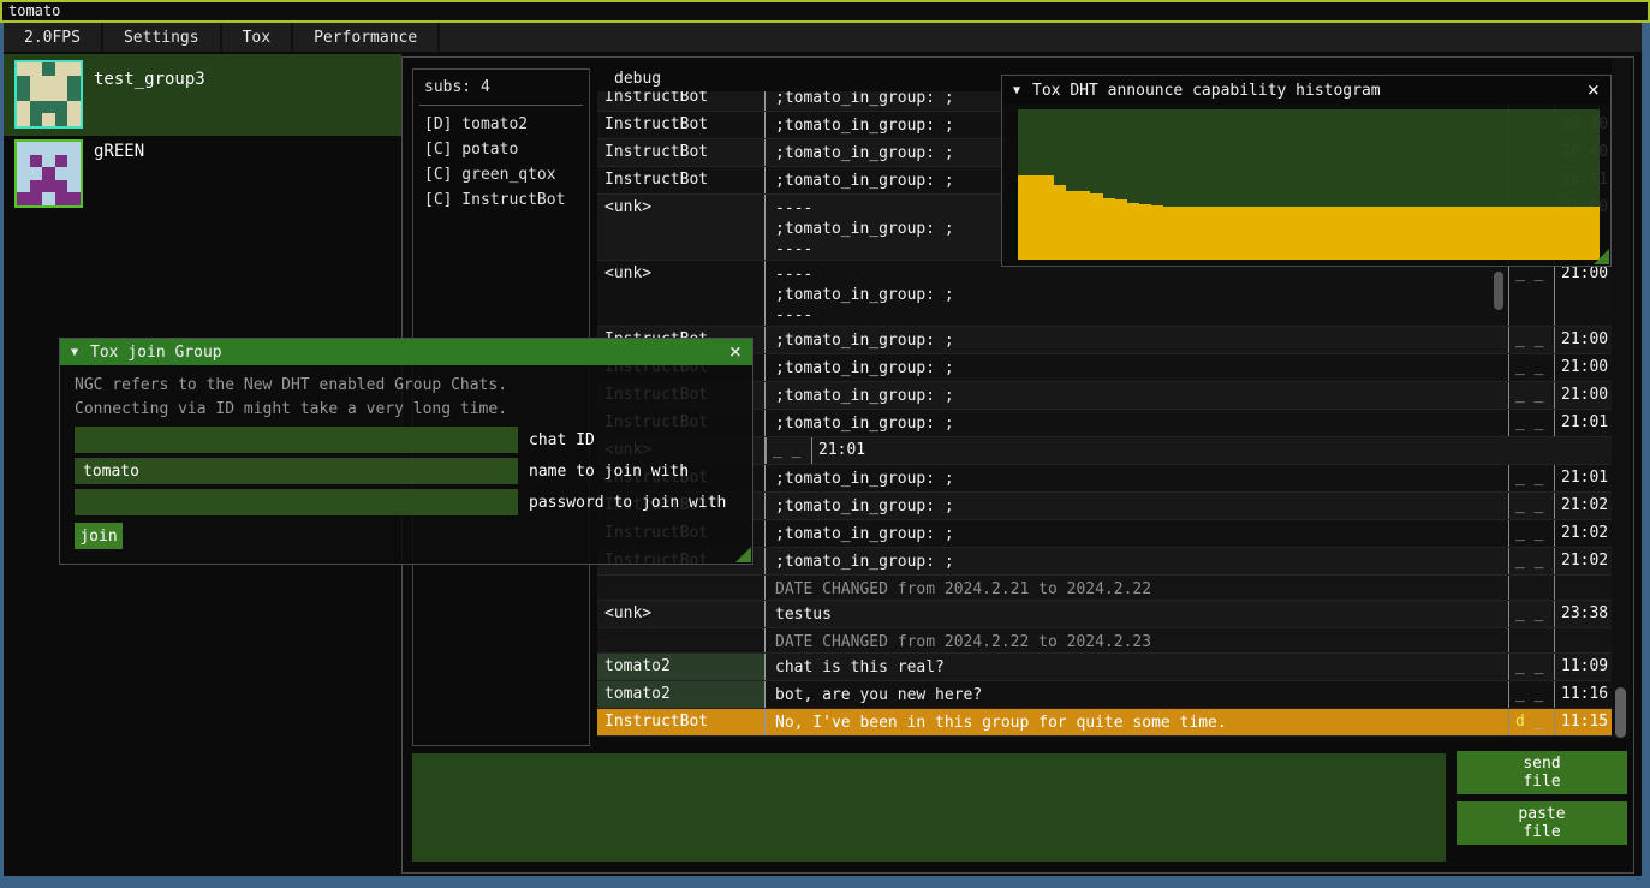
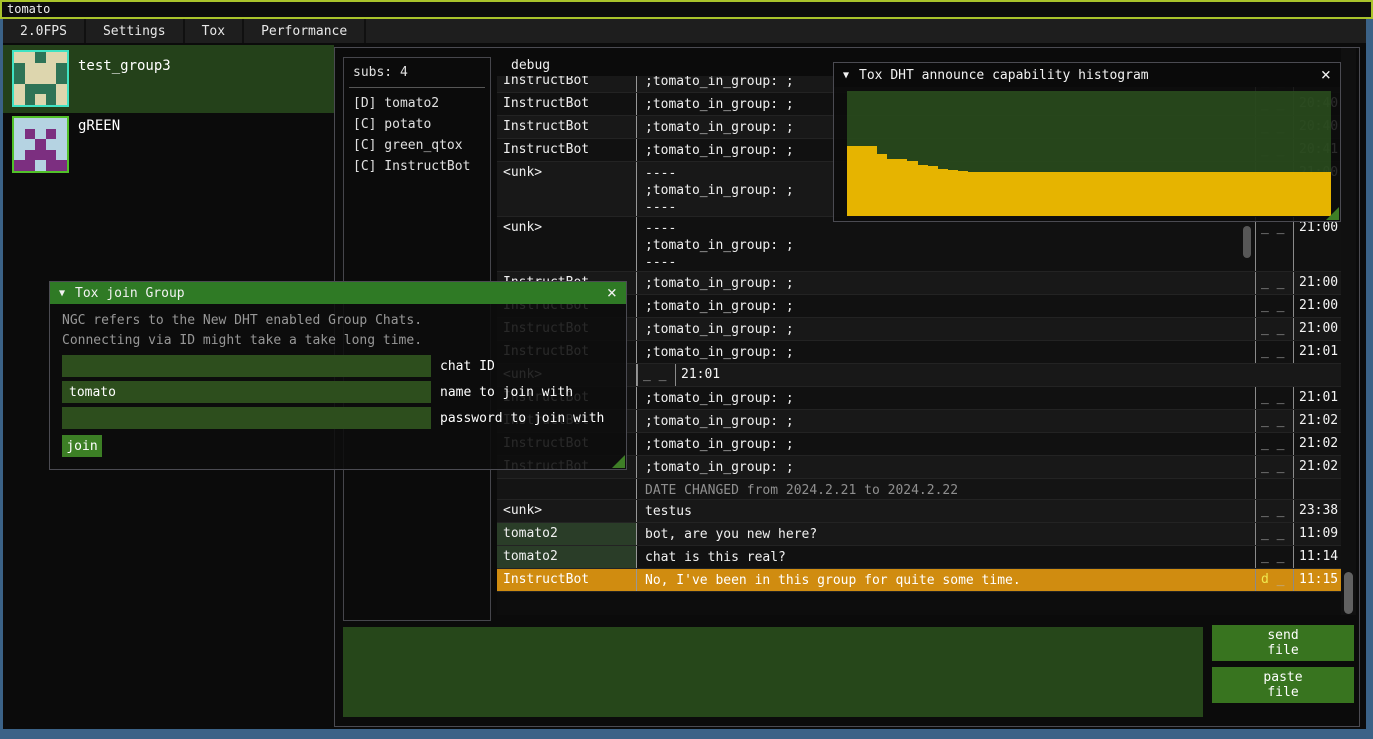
  tomato
  2.0FPS
  Settings
  Tox
  Performance
  test_group3
  gREEN
  subs: 4
  [D] tomato2
  [C] potato
  [C] green_qtox
  [C] InstructBot
  debug
  InstructBot
  ;tomato_in_group: ;
  InstructBot
  ;tomato_in_group: ;
  20:40
  InstructBot
  ;tomato_in_group: ;
  20:40
  InstructBot
  ;tomato_in_group: ;
  20:41
  <unk>
  ----
  ;tomato_in_group: ;
  ----
  <unk>
  ----
  ;tomato_in_group: ;
  ----
  _ _
  21:00
  ;tomato_in_group: ;
  _ _
  21:00
  InstructBot
  ;tomato_in_group: ;
  _ _
  21:00
  InstructBot
  ;tomato_in_group: ;
  _ _
  21:00
  InstructBot
  ;tomato_in_group: ;
  _ _
  21:01
  <unk>
  _ _
  21:01
  InstructBot
  ;tomato_in_group: ;
  _ _
  21:01
  InstructBot
  ;tomato_in_group: ;
  _ _
  21:02
  InstructBot
  ;tomato_in_group: ;
  _ _
  21:02
  InstructBot
  ;tomato_in_group: ;
  _ _
  21:02
  DATE CHANGED from 2024.2.21 to 2024.2.22
  <unk>
  testus
  _ _
  23:38
- DATE CHANGED from 2024.2.22 to 2024.2.23
  tomato2
- chat is this real?
+ bot, are you new here?
  _ _
  11:09
  tomato2
- bot, are you new here?
+ chat is this real?
  _ _
- 11:16
+ 11:14
  InstructBot
  No, I've been in this group for quite some time.
  d _
  11:15
  send
  file
  paste
  file
  ▼
  Tox DHT announce capability histogram
  ×
  ▼
  Tox join Group
  ×
  NGC refers to the New DHT enabled Group Chats.
- Connecting via ID might take a very long time.
+ Connecting via ID might take a take long time.
  chat ID
  tomato
  name to join with
  password to join with
  join
